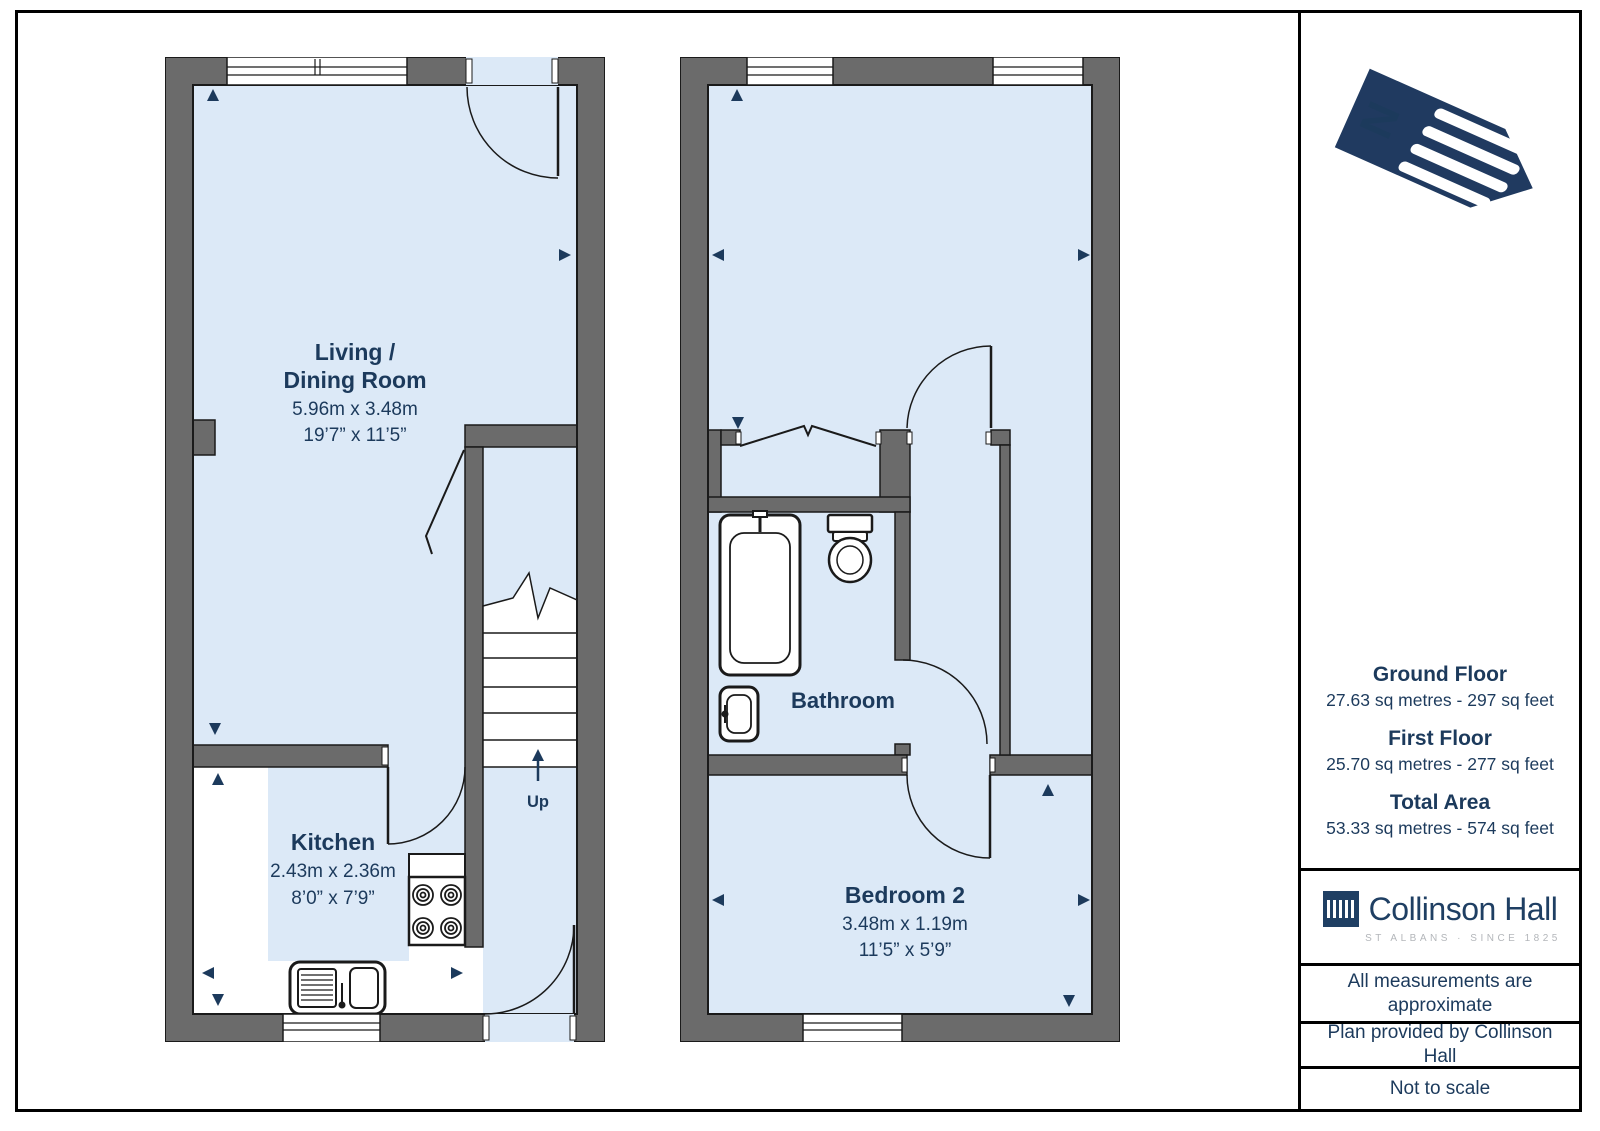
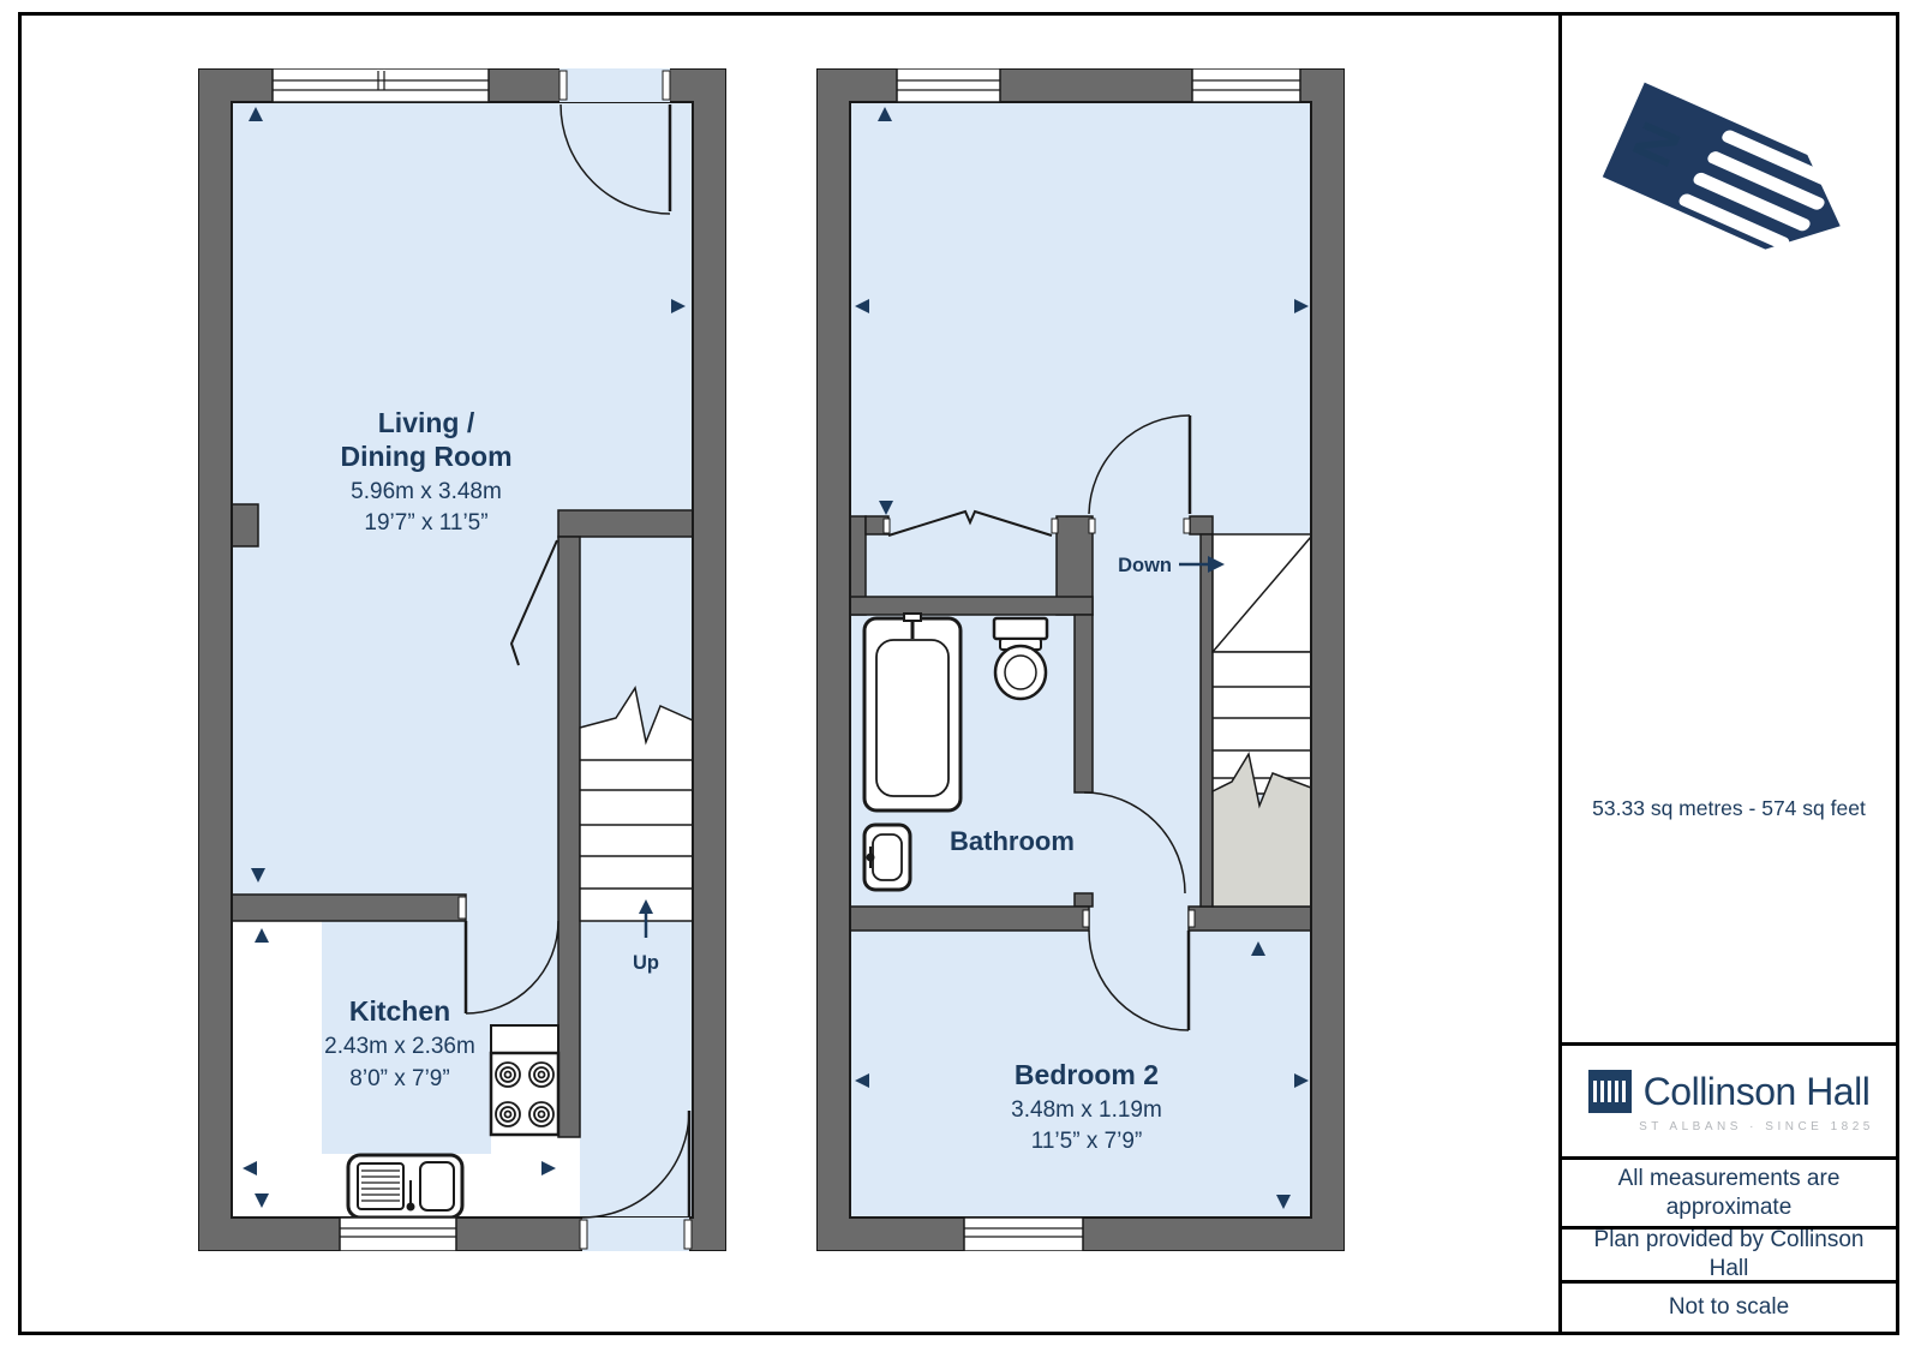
  Up
  Living /
  Dining Room
  5.96m x 3.48m
  19’7” x 11’5”
  Kitchen
  2.43m x 2.36m
  8’0” x 7’9”
+ Down
  Bathroom
  Bedroom 2
  3.48m x 1.19m
- 11’5” x 5’9”
+ 11’5” x 7’9”
- Ground Floor
- 27.63 sq metres - 297 sq feet
- First Floor
- 25.70 sq metres - 277 sq feet
- Total Area
  53.33 sq metres - 574 sq feet
  Collinson Hall
  ST ALBANS · SINCE 1825
  All measurements are approximate
  Plan provided by Collinson Hall
  Not to scale
